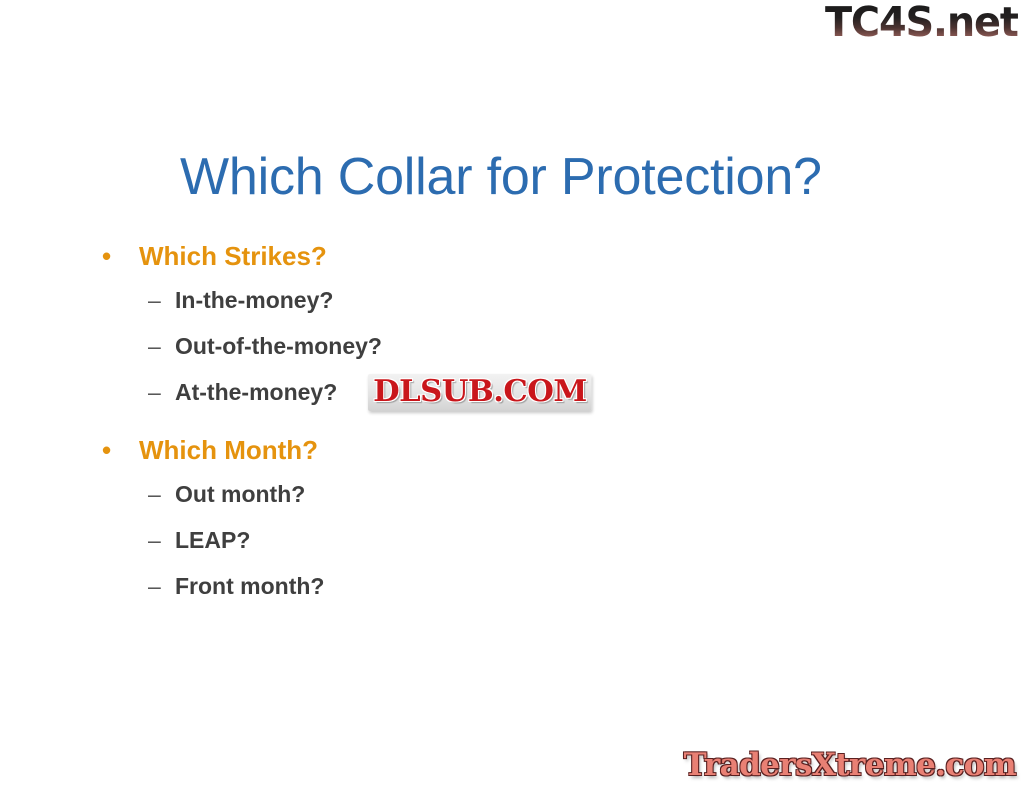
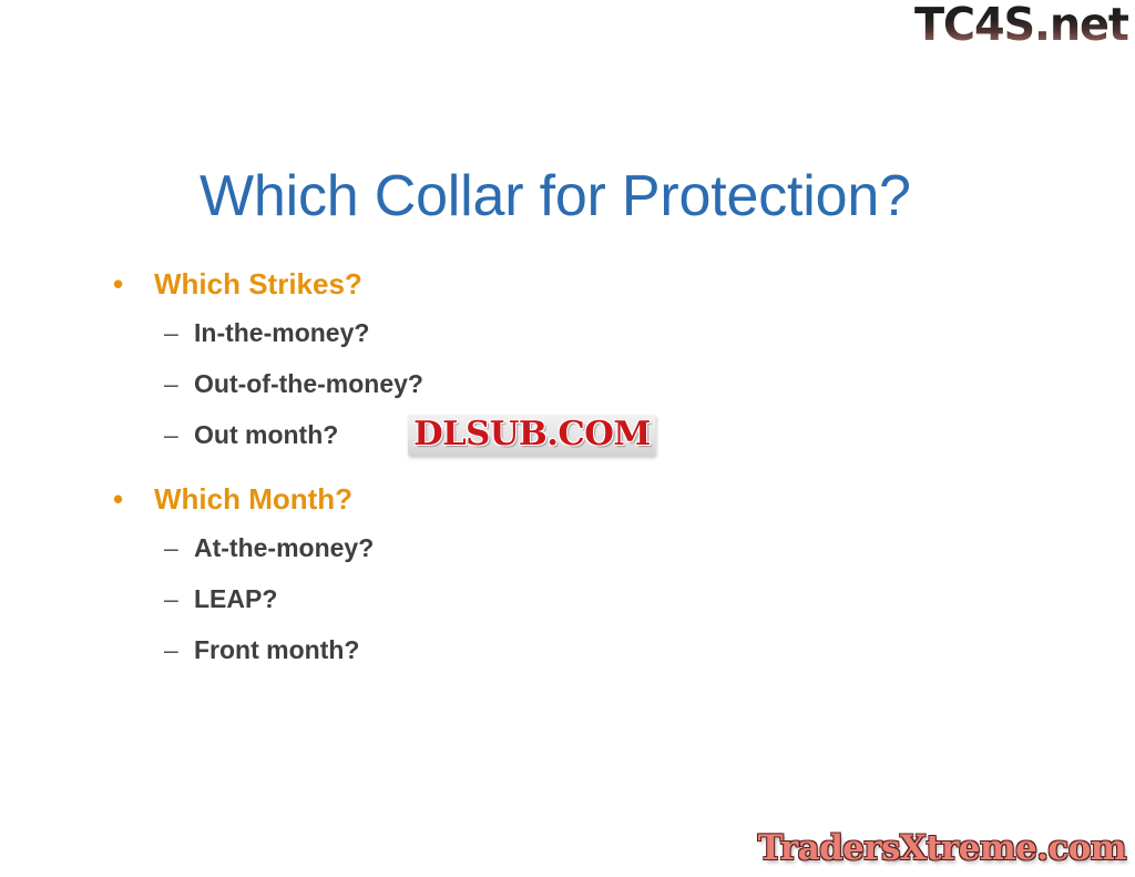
  TC4S.net
  Which Collar for Protection?
  •
  Which Strikes?
  –
  In-the-money?
  –
  Out-of-the-money?
  –
- At-the-money?
+ Out month?
  •
  Which Month?
  –
- Out month?
+ At-the-money?
  –
  LEAP?
  –
  Front month?
  DLSUB.COM
  TradersXtreme.com
